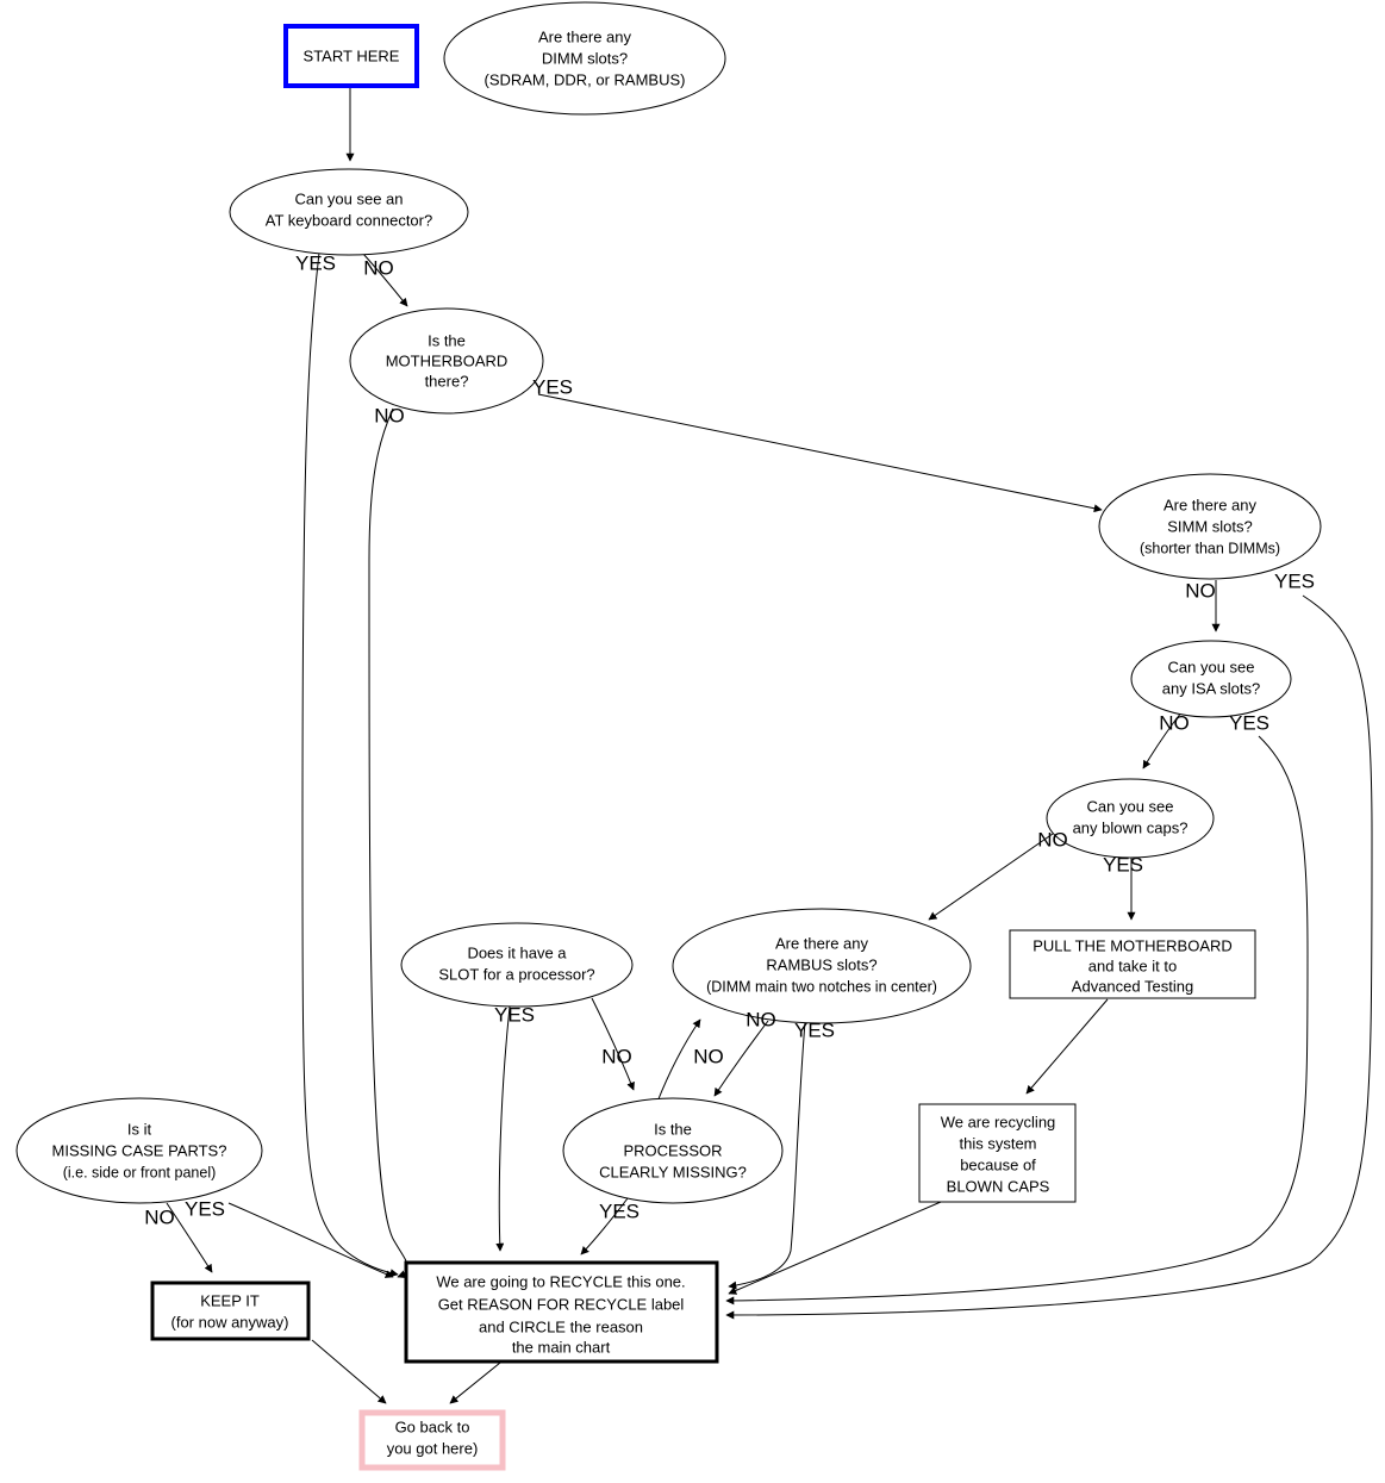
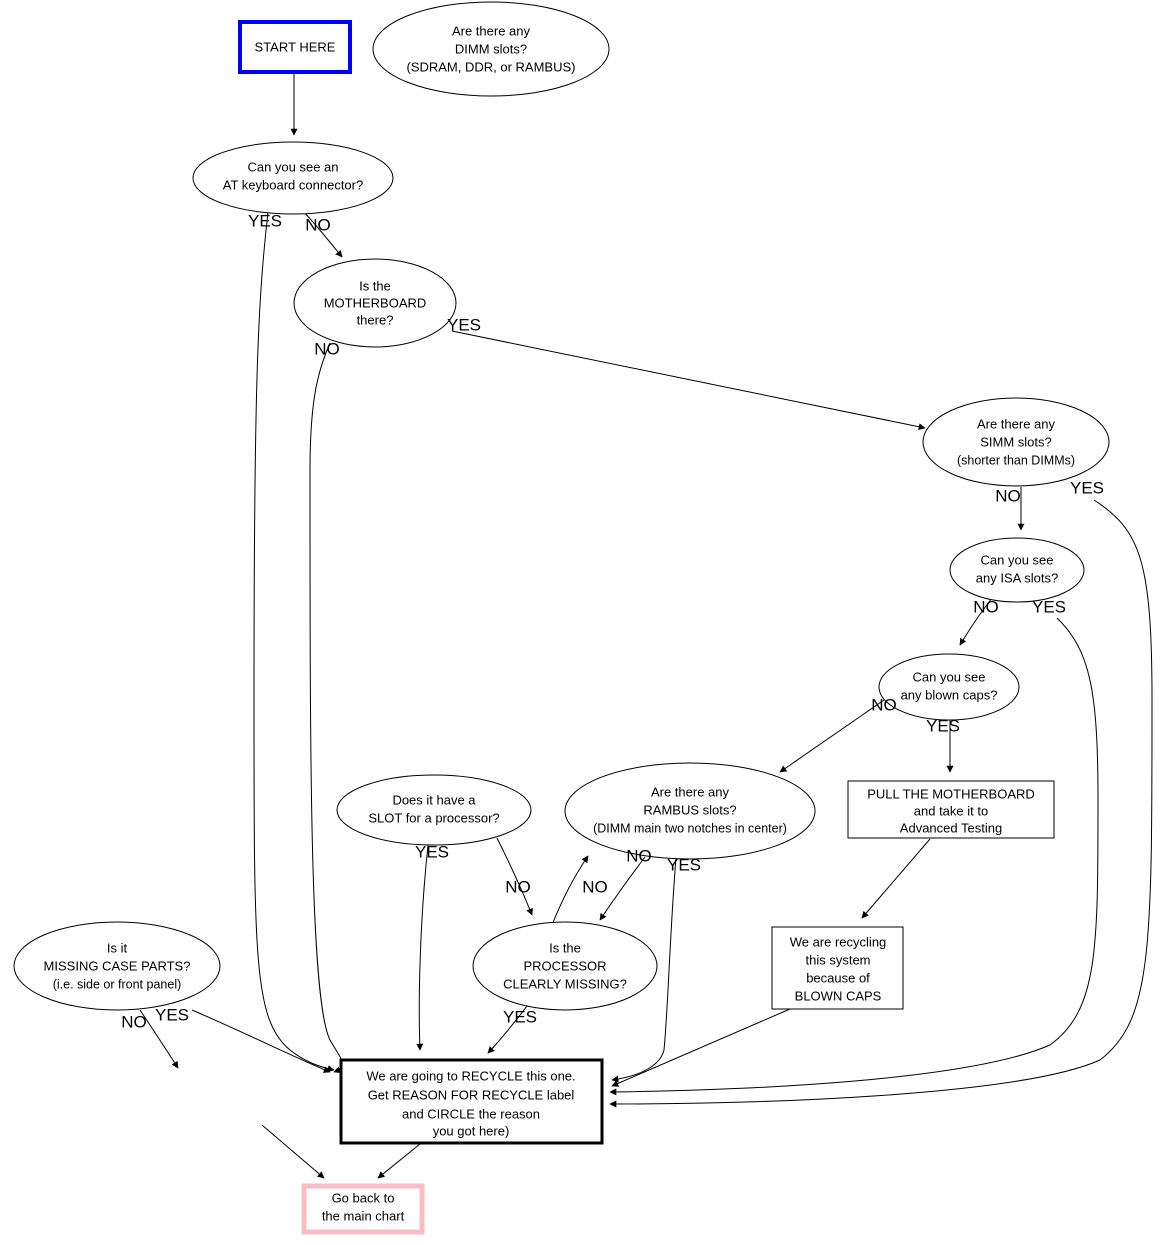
  START HERE
  Are there any
  DIMM slots?
  (SDRAM, DDR, or RAMBUS)
  Can you see an
  AT keyboard connector?
  Is the
  MOTHERBOARD
  there?
  Are there any
  SIMM slots?
  (shorter than DIMMs)
  Can you see
  any ISA slots?
  Can you see
  any blown caps?
  PULL THE MOTHERBOARD
  and take it to
  Advanced Testing
  Are there any
  RAMBUS slots?
  (DIMM main two notches in center)
  Does it have a
  SLOT for a processor?
  Is the
  PROCESSOR
  CLEARLY MISSING?
  We are recycling
  this system
  because of
  BLOWN CAPS
  Is it
  MISSING CASE PARTS?
  (i.e. side or front panel)
- KEEP IT
- (for now anyway)
  We are going to RECYCLE this one.
  Get REASON FOR RECYCLE label
  and CIRCLE the reason
- the main chart
+ you got here)
  Go back to
- you got here)
+ the main chart
  YES
  NO
  YES
  NO
  NO
  YES
  NO
  YES
  NO
  YES
  YES
  NO
  NO
  NO
  YES
  YES
  NO
  YES
